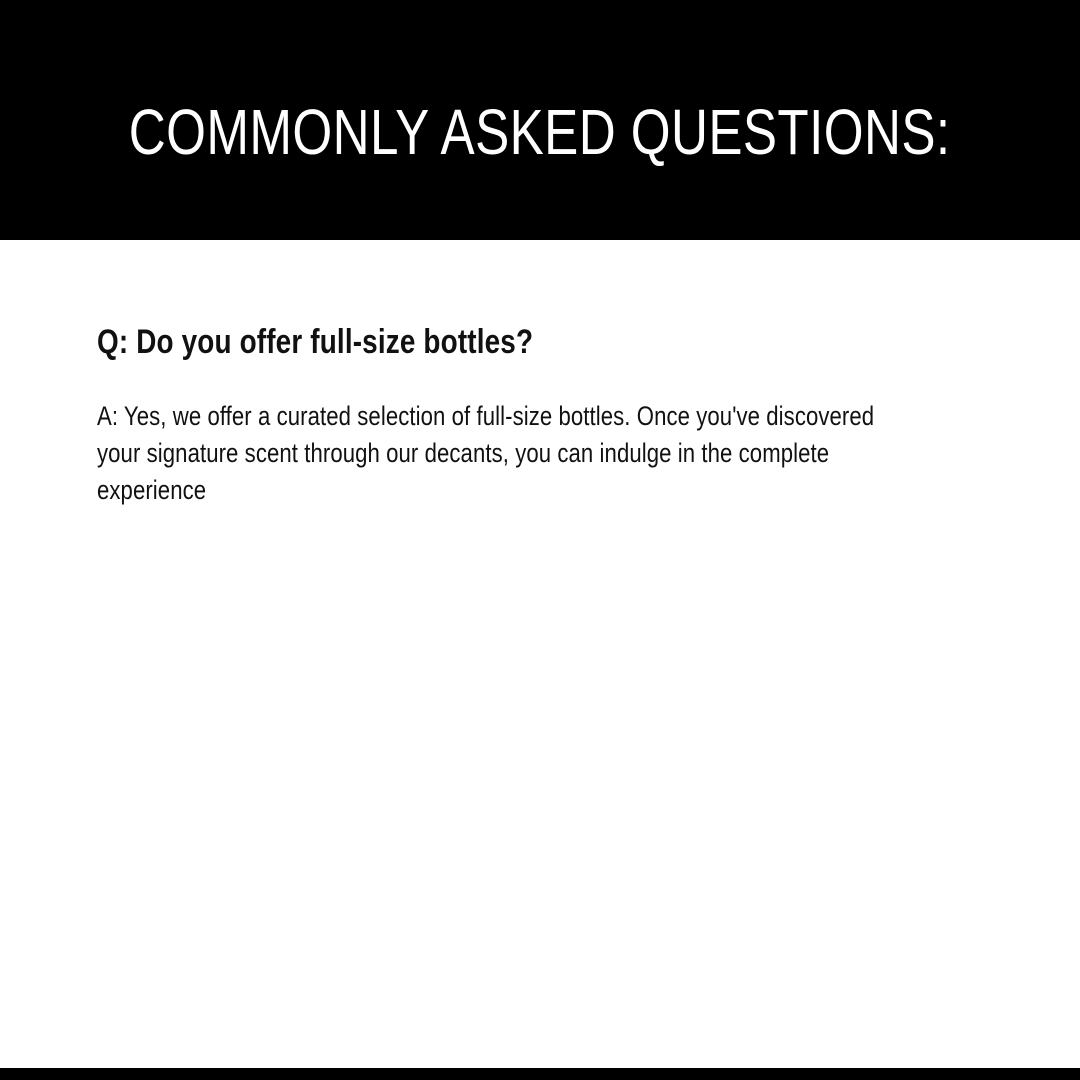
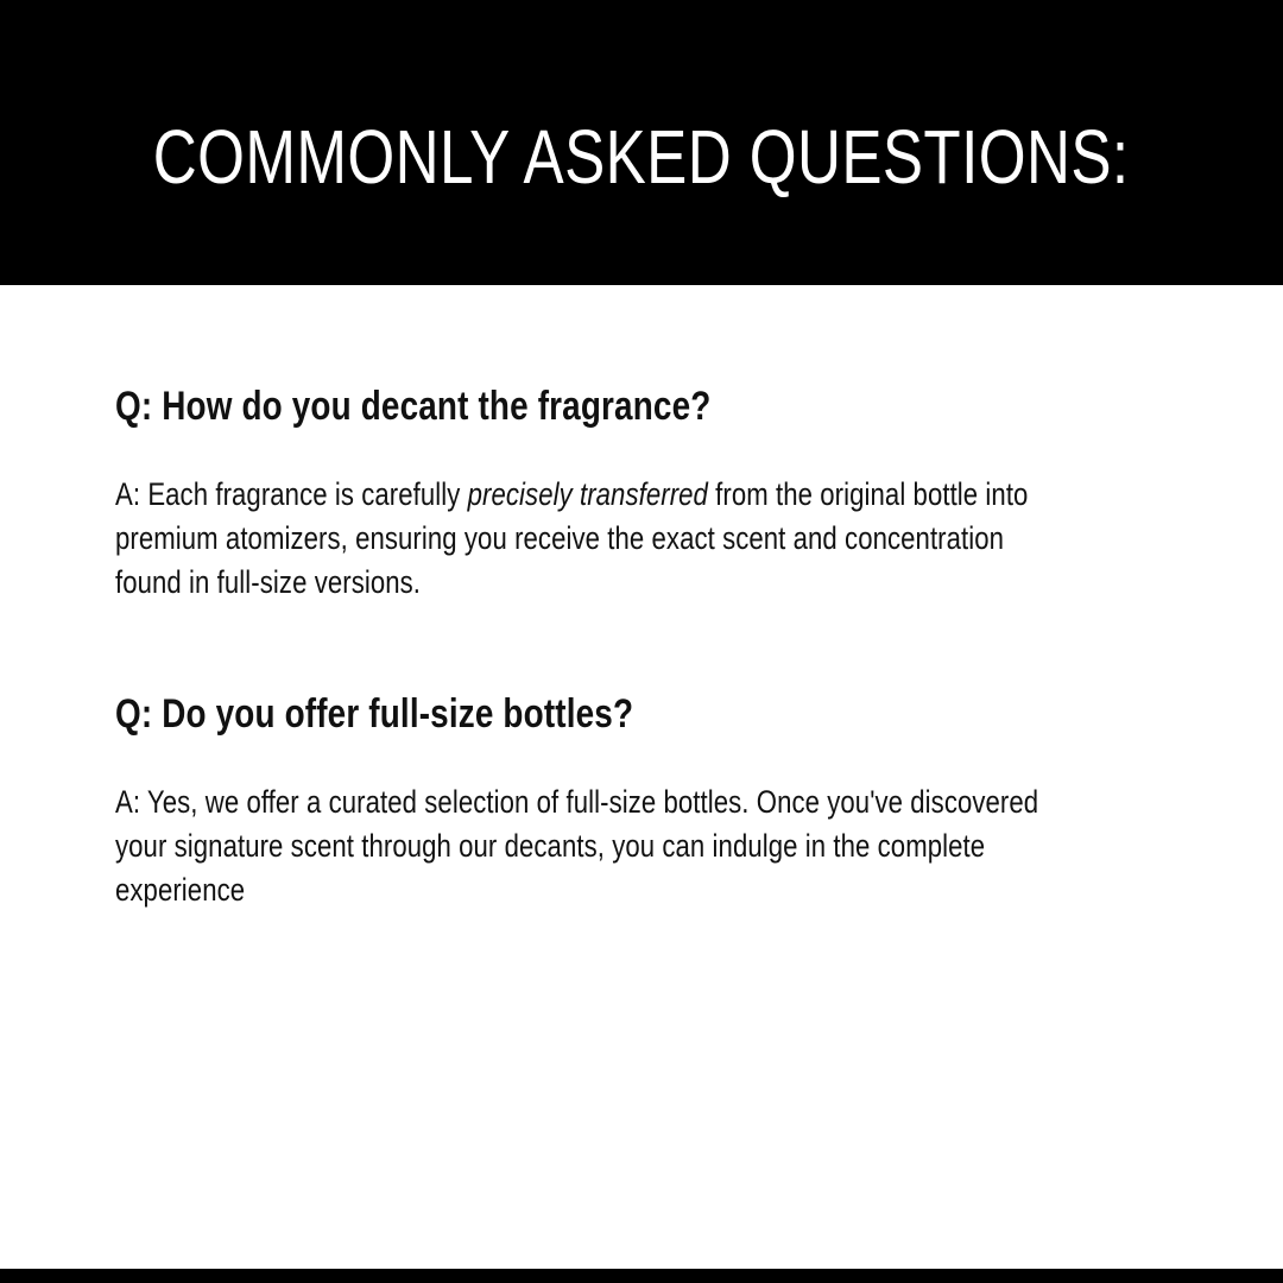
  COMMONLY ASKED QUESTIONS:
+ Q: How do you decant the fragrance?
+ A: Each fragrance is carefully precisely transferred from the original bottle into
+ premium atomizers, ensuring you receive the exact scent and concentration
+ found in full-size versions.
  Q: Do you offer full-size bottles?
  A: Yes, we offer a curated selection of full-size bottles. Once you've discovered
  your signature scent through our decants, you can indulge in the complete
  experience
